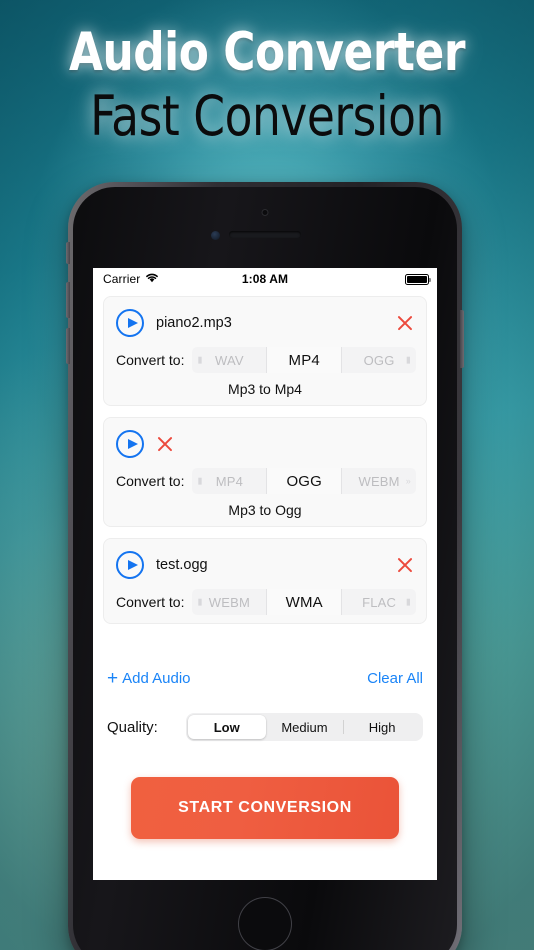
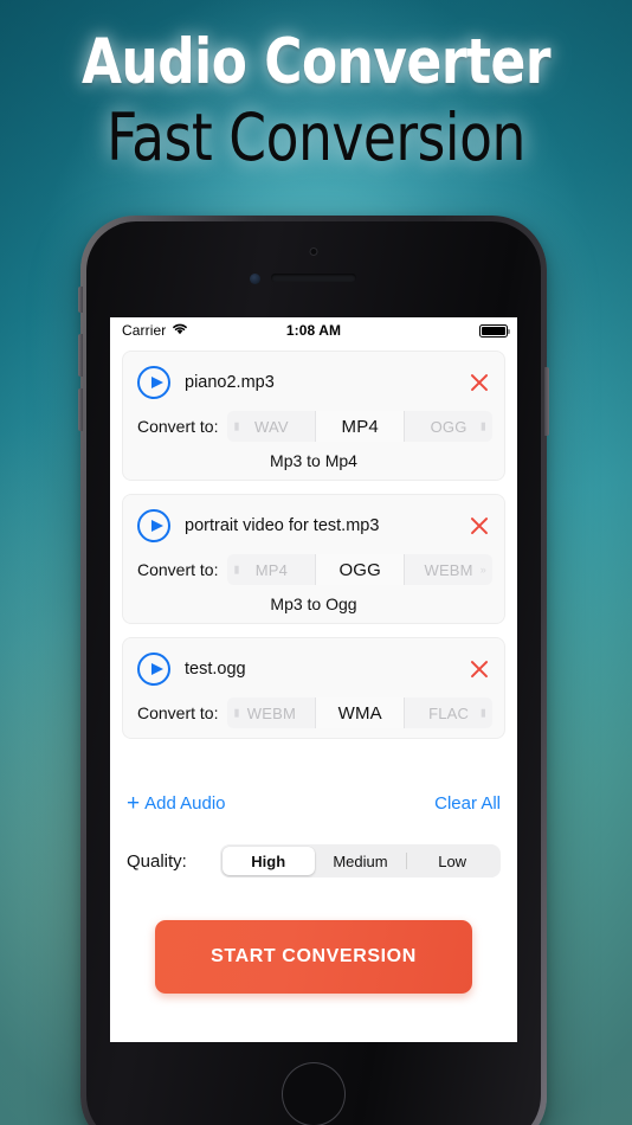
  Audio Converter
  Fast Conversion
  Carrier
  1:08 AM
  piano2.mp3
  Convert to:
  ▮
  WAV
  MP4
  OGG
  ▮
  Mp3 to Mp4
+ portrait video for test.mp3
  Convert to:
  ▮
  MP4
  OGG
  WEBM
  Mp3 to Ogg
  test.ogg
  Convert to:
  ▮
  WEBM
  WMA
  FLAC
  ▮
  +
  Add Audio
  Clear All
  Quality:
- Low
+ High
  Medium
- High
+ Low
  START CONVERSION
